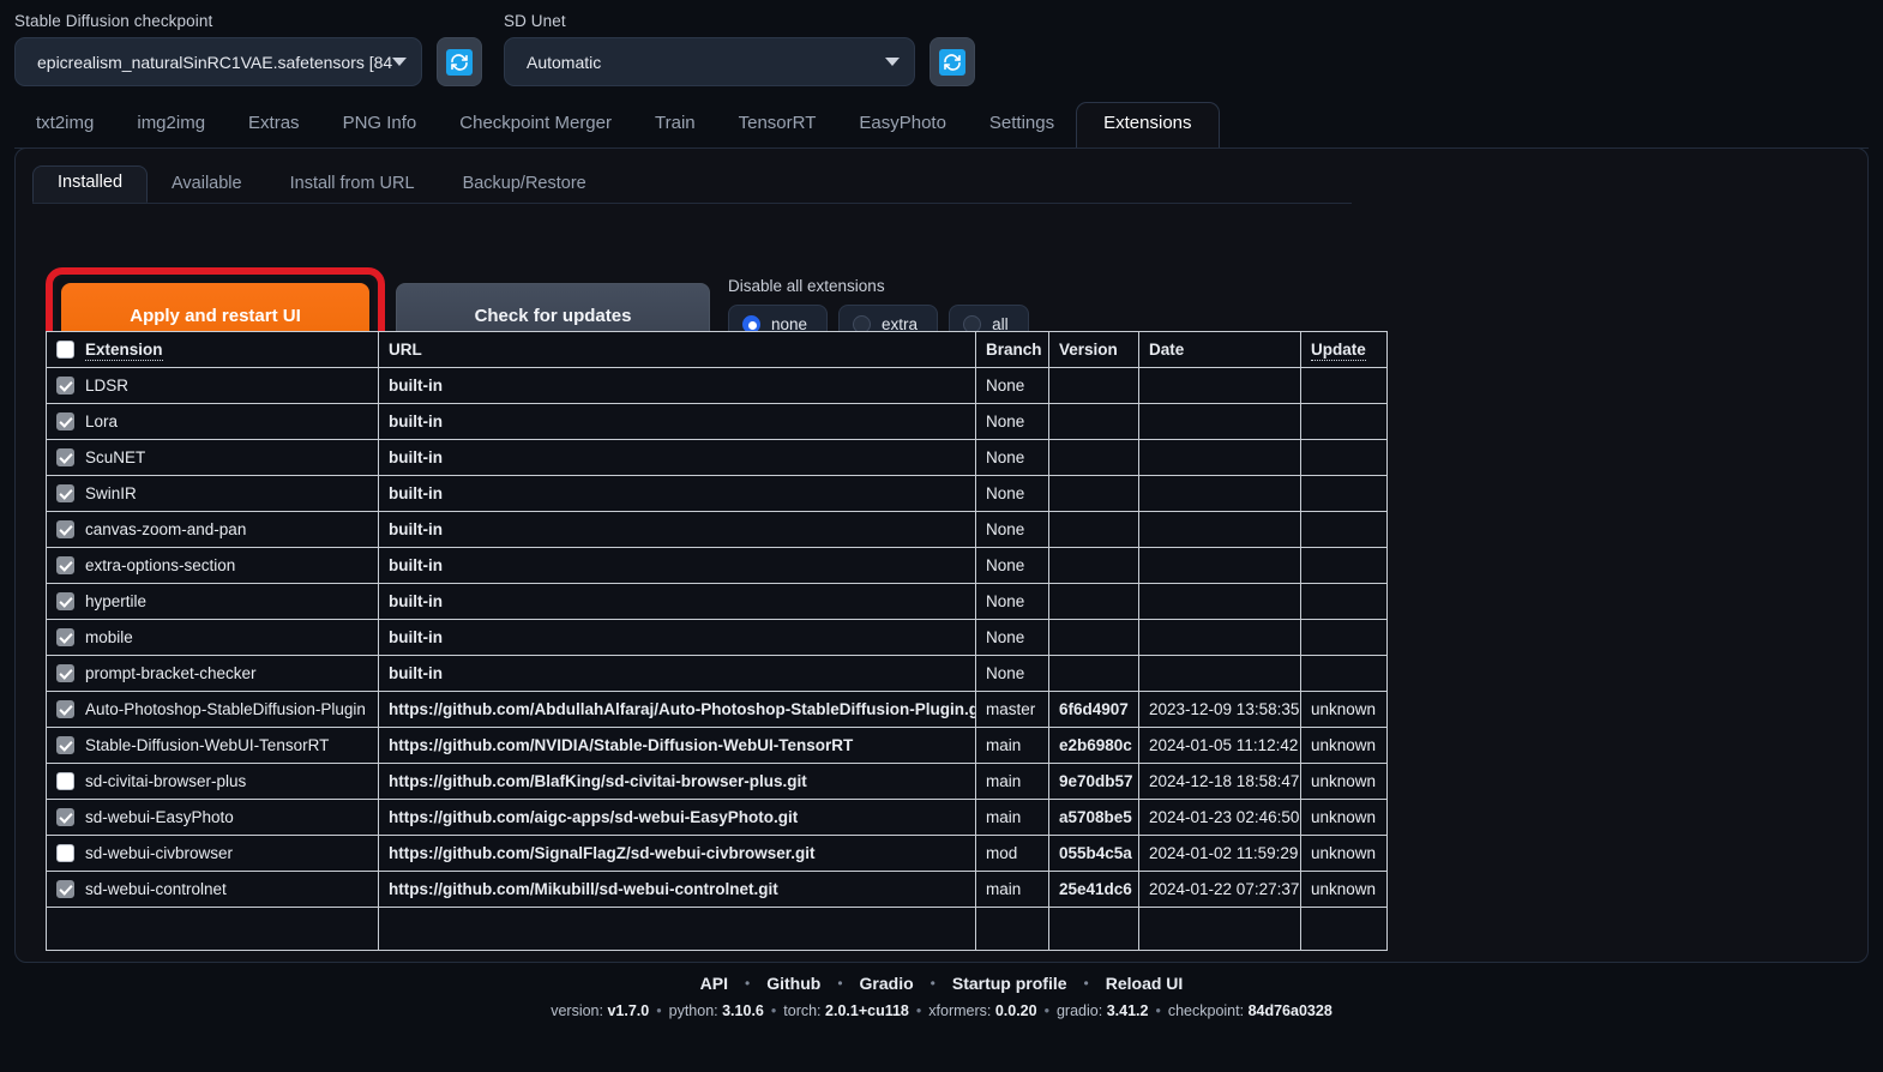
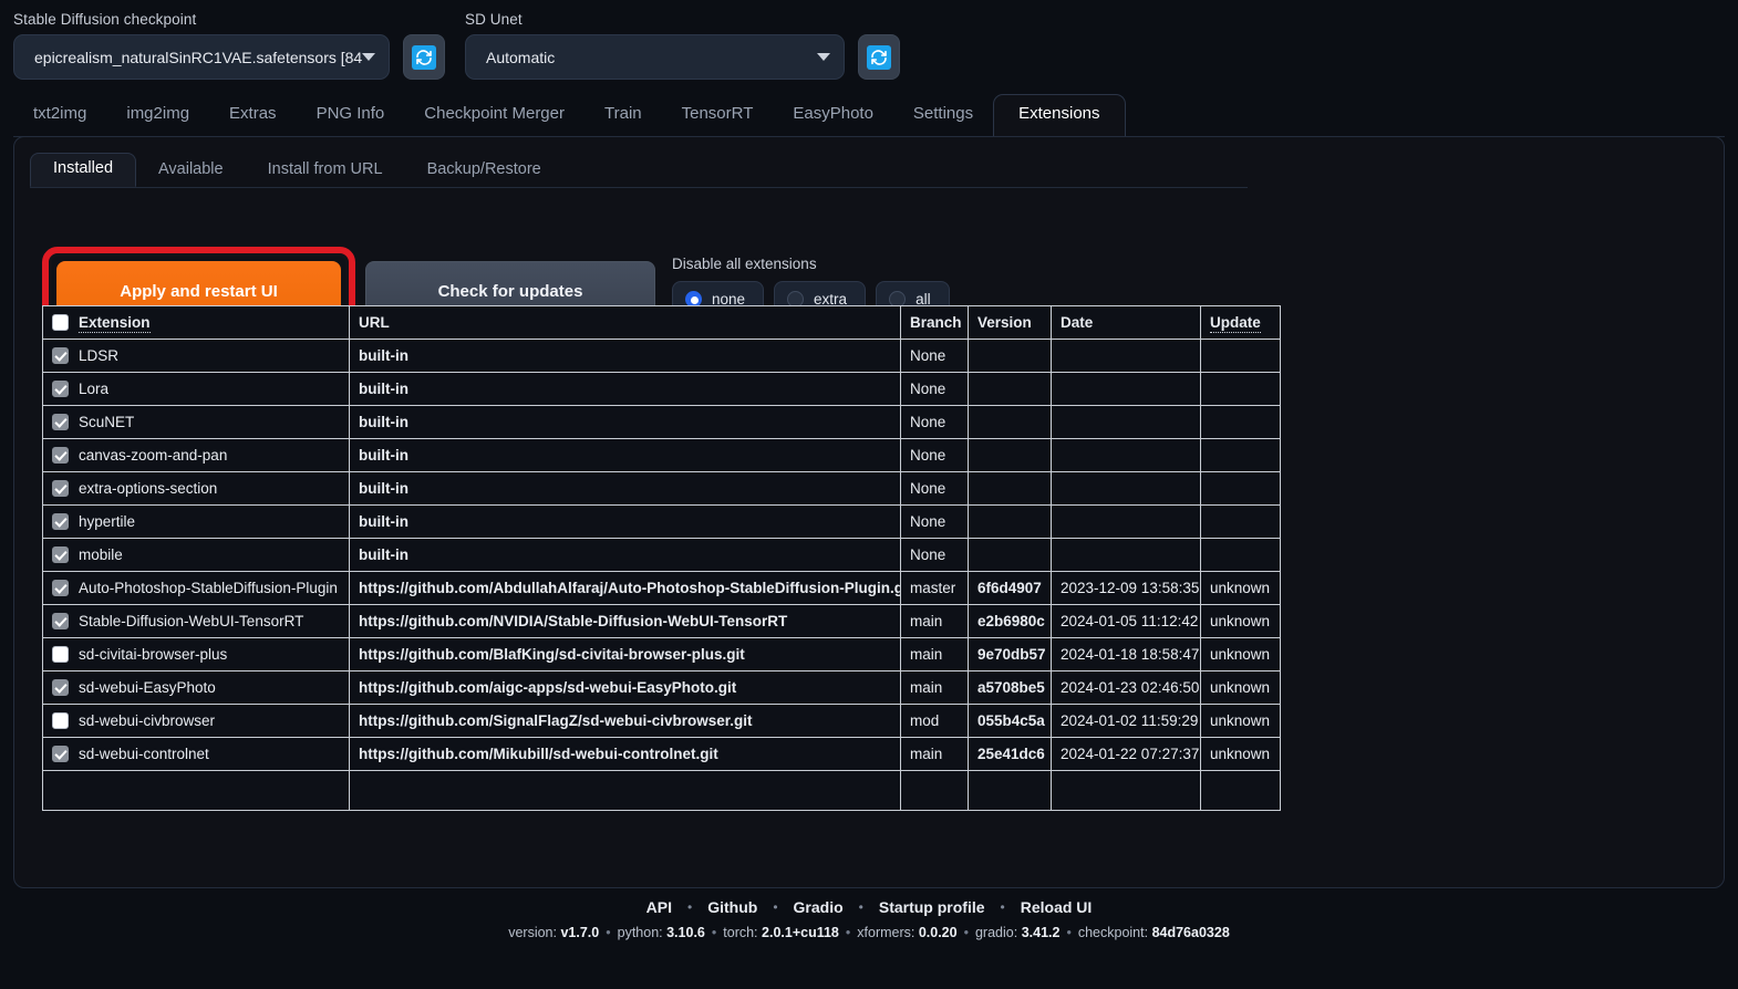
  Stable Diffusion checkpoint
  epicrealism_naturalSinRC1VAE.safetensors [84
  SD Unet
  Automatic
  txt2img
  img2img
  Extras
  PNG Info
  Checkpoint Merger
  Train
  TensorRT
  EasyPhoto
  Settings
  Extensions
  Installed
  Available
  Install from URL
  Backup/Restore
  Apply and restart UI
  Check for updates
  Disable all extensions
  none
  extra
  all
  Extension	URL	Branch	Version	Date	Update
  LDSR	built-in	None
  Lora	built-in	None
  ScuNET	built-in	None
- SwinIR	built-in	None
  canvas-zoom-and-pan	built-in	None
  extra-options-section	built-in	None
  hypertile	built-in	None
  mobile	built-in	None
- prompt-bracket-checker	built-in	None
  Auto-Photoshop-StableDiffusion-Plugin	https://github.com/AbdullahAlfaraj/Auto-Photoshop-StableDiffusion-Plugin.g	master	6f6d4907	2023-12-09 13:58:35	unknown
  Stable-Diffusion-WebUI-TensorRT	https://github.com/NVIDIA/Stable-Diffusion-WebUI-TensorRT	main	e2b6980c	2024-01-05 11:12:42	unknown
- sd-civitai-browser-plus	https://github.com/BlafKing/sd-civitai-browser-plus.git	main	9e70db57	2024-12-18 18:58:47	unknown
+ sd-civitai-browser-plus	https://github.com/BlafKing/sd-civitai-browser-plus.git	main	9e70db57	2024-01-18 18:58:47	unknown
  sd-webui-EasyPhoto	https://github.com/aigc-apps/sd-webui-EasyPhoto.git	main	a5708be5	2024-01-23 02:46:50	unknown
  sd-webui-civbrowser	https://github.com/SignalFlagZ/sd-webui-civbrowser.git	mod	055b4c5a	2024-01-02 11:59:29	unknown
  sd-webui-controlnet	https://github.com/Mikubill/sd-webui-controlnet.git	main	25e41dc6	2024-01-22 07:27:37	unknown
  API
  •
  Github
  •
  Gradio
  •
  Startup profile
  •
  Reload UI
  version: v1.7.0 • python: 3.10.6 • torch: 2.0.1+cu118 • xformers: 0.0.20 • gradio: 3.41.2 • checkpoint: 84d76a0328
